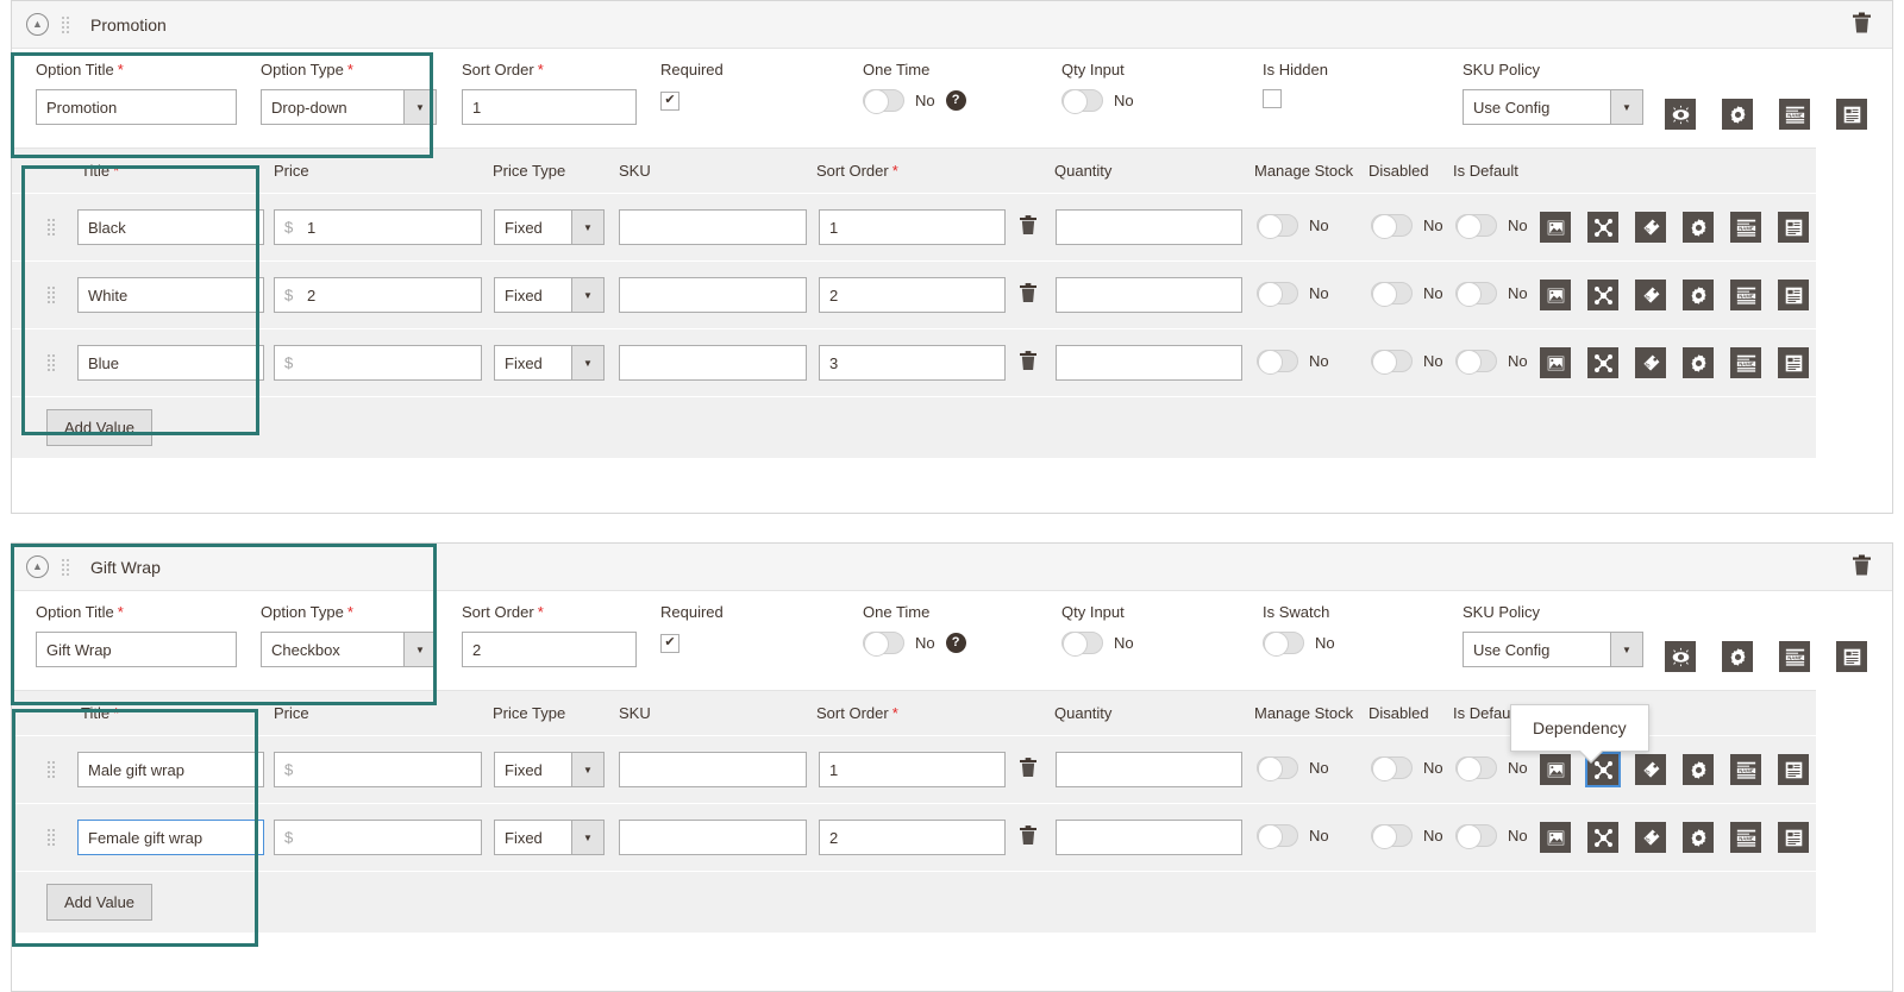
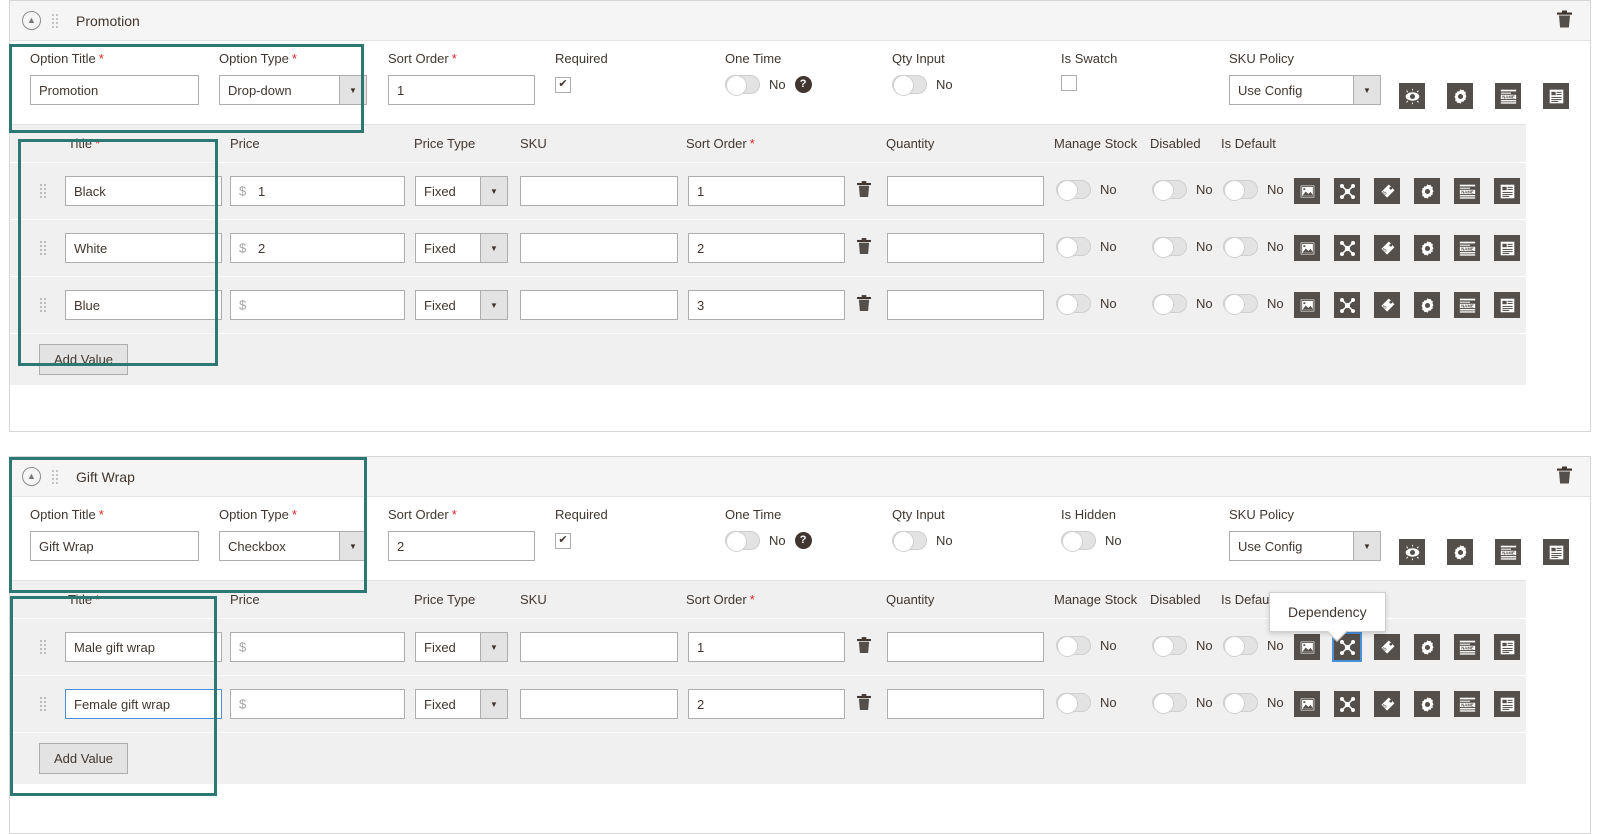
  ▲
  Promotion
  Option Title *
  Promotion
  Option Type *
  Drop-down
  ▼
  Sort Order *
  1
  Required
  ✔
  One Time
  No
  ?
  Qty Input
  No
- Is Hidden
+ Is Swatch
  SKU Policy
  Use Config
  ▼
  Title *
  Price
  Price Type
  SKU
  Sort Order *
  Quantity
  Manage Stock
  Disabled
  Is Default
  Black
  $
  1
  Fixed
  ▼
  1
  No
  No
  No
  White
  $
  2
  Fixed
  ▼
  2
  No
  No
  No
  Blue
  $
  Fixed
  ▼
  3
  No
  No
  No
  Add Value
  ▲
  Gift Wrap
  Option Title *
  Gift Wrap
  Option Type *
  Checkbox
  ▼
  Sort Order *
  2
  Required
  ✔
  One Time
  No
  ?
  Qty Input
  No
- Is Swatch
+ Is Hidden
  No
  SKU Policy
  Use Config
  ▼
  Title *
  Price
  Price Type
  SKU
  Sort Order *
  Quantity
  Manage Stock
  Disabled
  Is Defau
  Male gift wrap
  $
  Fixed
  ▼
  1
  No
  No
  No
  Female gift wrap
  $
  Fixed
  ▼
  2
  No
  No
  No
  Add Value
  Dependency
